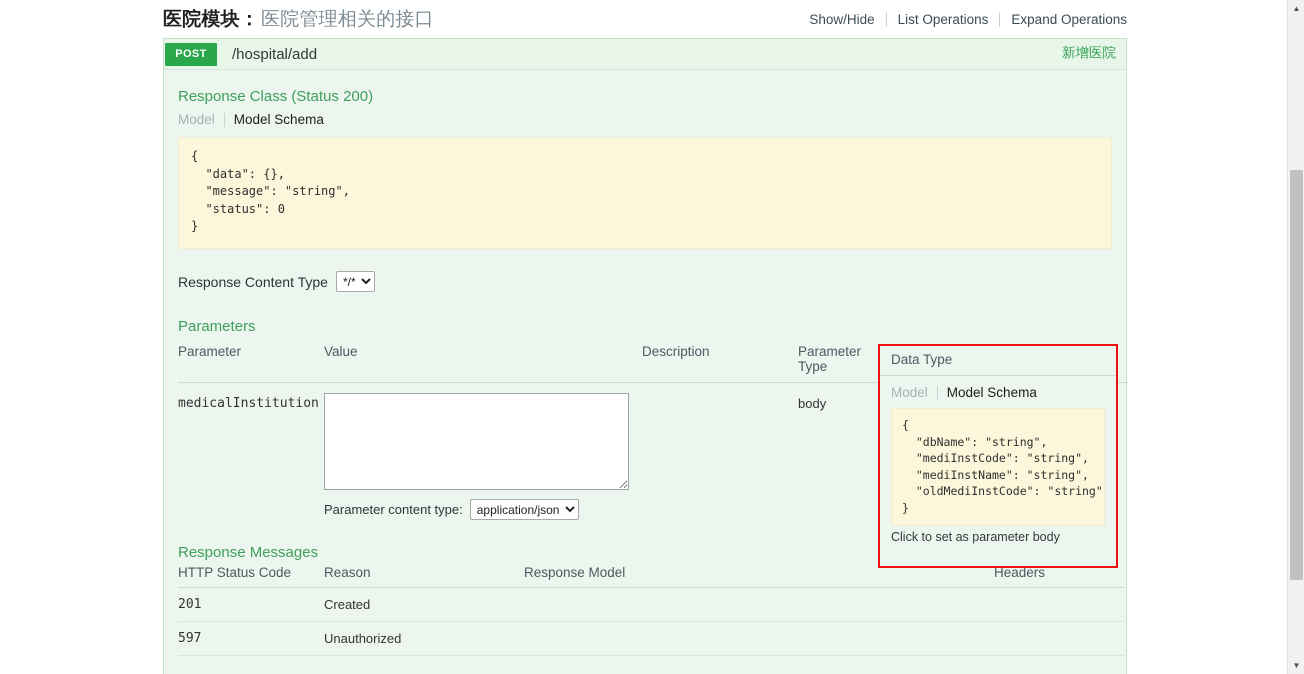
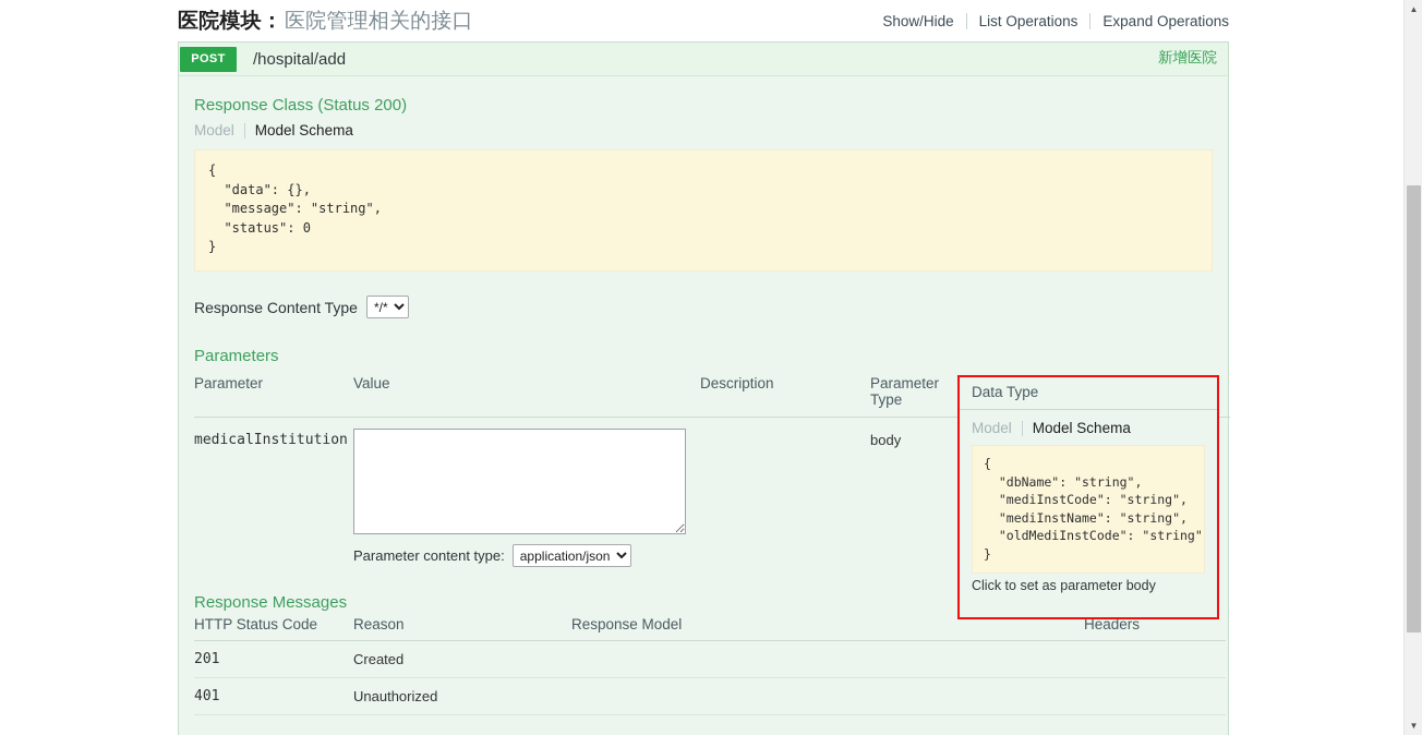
  医院模块：医院管理相关的接口
  Show/Hide
  List Operations
  Expand Operations
  POST
  /hospital/add
  新增医院
  Response Class (Status 200)
  Model
  Model Schema
  {
  "data": {},
  "message": "string",
  "status": 0
  }
  Response Content Type
  */*
  Parameters
  Parameter	Value	Description	Parameter Type
  medicalInstitution	Parameter content type: application/json		body
  Response Messages
  HTTP Status Code	Reason	Response Model	Headers
  201	Created
- 597	Unauthorized
+ 401	Unauthorized
  Data Type
  Model
  Model Schema
  {
  "dbName": "string",
  "mediInstCode": "string",
  "mediInstName": "string",
  "oldMediInstCode": "string"
  }
  Click to set as parameter body
  ▲
  ▼
